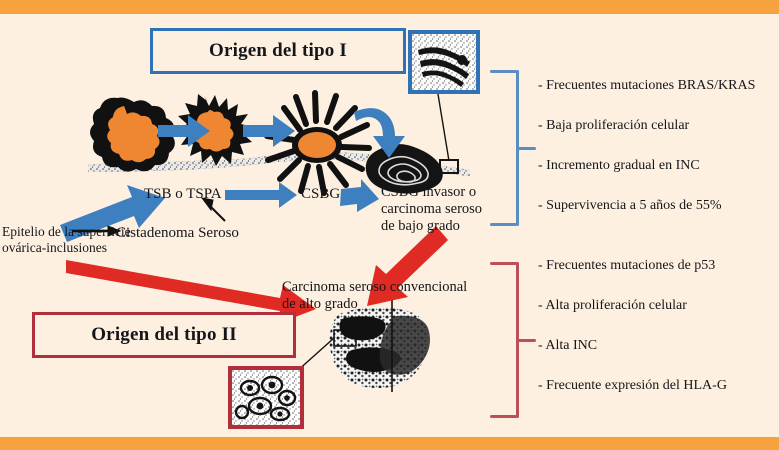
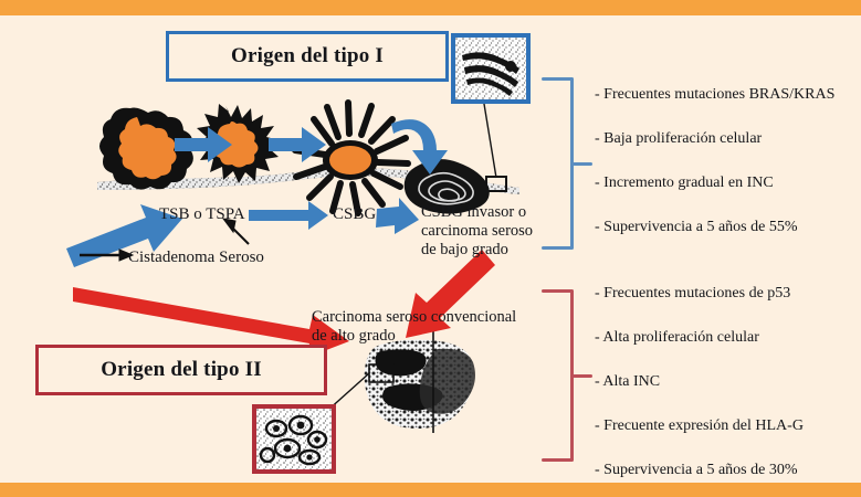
  Origen del tipo I
  Origen del tipo II
- Epitelio de la superficie
- ovárica-inclusiones
  Cistadenoma Seroso
  TSB o TSPA
  CSBG
  CSBG invasor o
  carcinoma seroso
  de bajo grado
  Carcinoma seroso convencional
  de alto grado
  - Frecuentes mutaciones BRAS/KRAS
  - Baja proliferación celular
  - Incremento gradual en INC
  - Supervivencia a 5 años de 55%
  - Frecuentes mutaciones de p53
  - Alta proliferación celular
  - Alta INC
  - Frecuente expresión del HLA-G
+ - Supervivencia a 5 años de 30%
